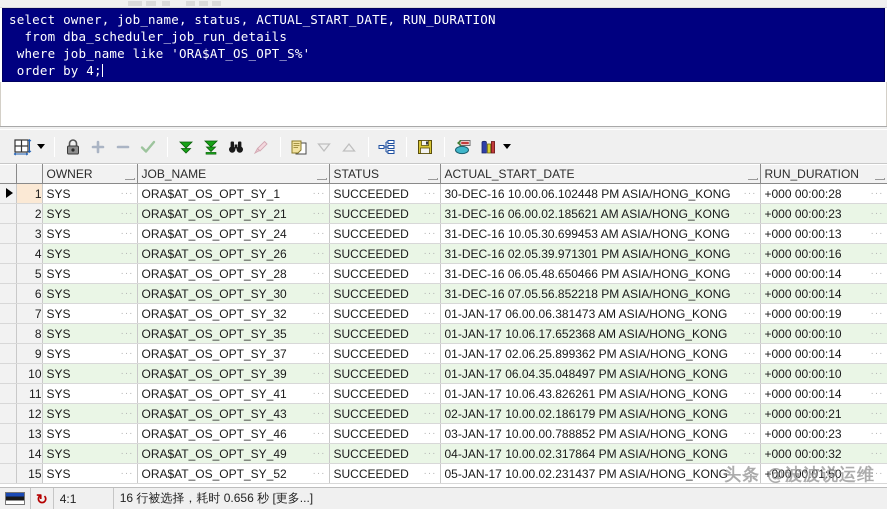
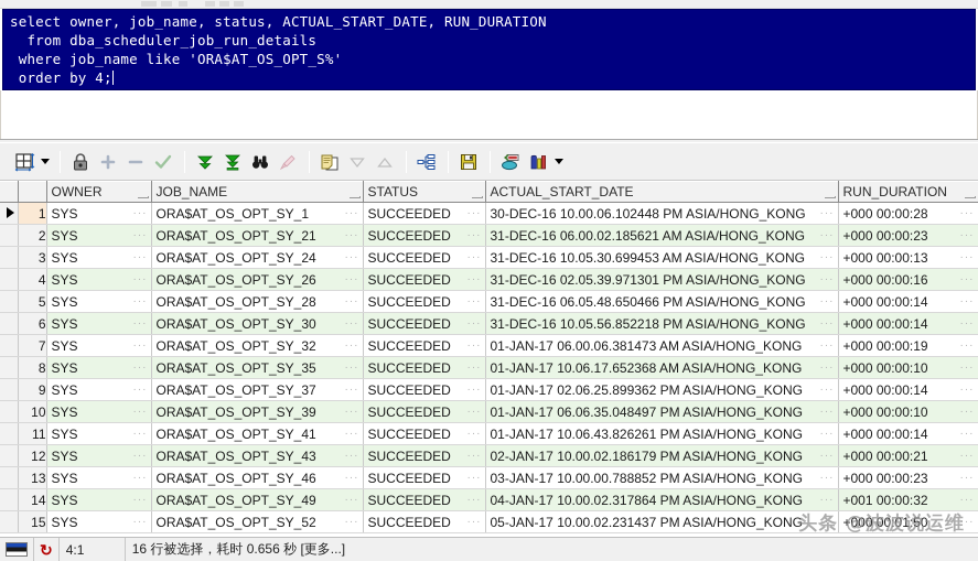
  select owner, job_name, status, ACTUAL_START_DATE, RUN_DURATION
  from dba_scheduler_job_run_details
  where job_name like 'ORA$AT_OS_OPT_S%'
  order by 4;
  		OWNER	JOB_NAME	STATUS	ACTUAL_START_DATE	RUN_DURATION
  	1	SYS ···	ORA$AT_OS_OPT_SY_1 ···	SUCCEEDED ···	30-DEC-16 10.00.06.102448 PM ASIA/HONG_KONG ···	+000 00:00:28 ···
  	2	SYS ···	ORA$AT_OS_OPT_SY_21 ···	SUCCEEDED ···	31-DEC-16 06.00.02.185621 AM ASIA/HONG_KONG ···	+000 00:00:23 ···
  	3	SYS ···	ORA$AT_OS_OPT_SY_24 ···	SUCCEEDED ···	31-DEC-16 10.05.30.699453 AM ASIA/HONG_KONG ···	+000 00:00:13 ···
  	4	SYS ···	ORA$AT_OS_OPT_SY_26 ···	SUCCEEDED ···	31-DEC-16 02.05.39.971301 PM ASIA/HONG_KONG ···	+000 00:00:16 ···
  	5	SYS ···	ORA$AT_OS_OPT_SY_28 ···	SUCCEEDED ···	31-DEC-16 06.05.48.650466 PM ASIA/HONG_KONG ···	+000 00:00:14 ···
- 	6	SYS ···	ORA$AT_OS_OPT_SY_30 ···	SUCCEEDED ···	31-DEC-16 07.05.56.852218 PM ASIA/HONG_KONG ···	+000 00:00:14 ···
+ 	6	SYS ···	ORA$AT_OS_OPT_SY_30 ···	SUCCEEDED ···	31-DEC-16 10.05.56.852218 PM ASIA/HONG_KONG ···	+000 00:00:14 ···
  	7	SYS ···	ORA$AT_OS_OPT_SY_32 ···	SUCCEEDED ···	01-JAN-17 06.00.06.381473 AM ASIA/HONG_KONG ···	+000 00:00:19 ···
  	8	SYS ···	ORA$AT_OS_OPT_SY_35 ···	SUCCEEDED ···	01-JAN-17 10.06.17.652368 AM ASIA/HONG_KONG ···	+000 00:00:10 ···
  	9	SYS ···	ORA$AT_OS_OPT_SY_37 ···	SUCCEEDED ···	01-JAN-17 02.06.25.899362 PM ASIA/HONG_KONG ···	+000 00:00:14 ···
- 	10	SYS ···	ORA$AT_OS_OPT_SY_39 ···	SUCCEEDED ···	01-JAN-17 06.04.35.048497 PM ASIA/HONG_KONG ···	+000 00:00:10 ···
+ 	10	SYS ···	ORA$AT_OS_OPT_SY_39 ···	SUCCEEDED ···	01-JAN-17 06.06.35.048497 PM ASIA/HONG_KONG ···	+000 00:00:10 ···
  	11	SYS ···	ORA$AT_OS_OPT_SY_41 ···	SUCCEEDED ···	01-JAN-17 10.06.43.826261 PM ASIA/HONG_KONG ···	+000 00:00:14 ···
  	12	SYS ···	ORA$AT_OS_OPT_SY_43 ···	SUCCEEDED ···	02-JAN-17 10.00.02.186179 PM ASIA/HONG_KONG ···	+000 00:00:21 ···
  	13	SYS ···	ORA$AT_OS_OPT_SY_46 ···	SUCCEEDED ···	03-JAN-17 10.00.00.788852 PM ASIA/HONG_KONG ···	+000 00:00:23 ···
- 	14	SYS ···	ORA$AT_OS_OPT_SY_49 ···	SUCCEEDED ···	04-JAN-17 10.00.02.317864 PM ASIA/HONG_KONG ···	+000 00:00:32 ···
+ 	14	SYS ···	ORA$AT_OS_OPT_SY_49 ···	SUCCEEDED ···	04-JAN-17 10.00.02.317864 PM ASIA/HONG_KONG ···	+001 00:00:32 ···
  	15	SYS ···	ORA$AT_OS_OPT_SY_52 ···	SUCCEEDED ···	05-JAN-17 10.00.02.231437 PM ASIA/HONG_KONG ···	+000 00:01:50 ···
  头条 @波波说运维
  ↻
  4:1
  16 行被选择，耗时 0.656 秒 [更多...]
